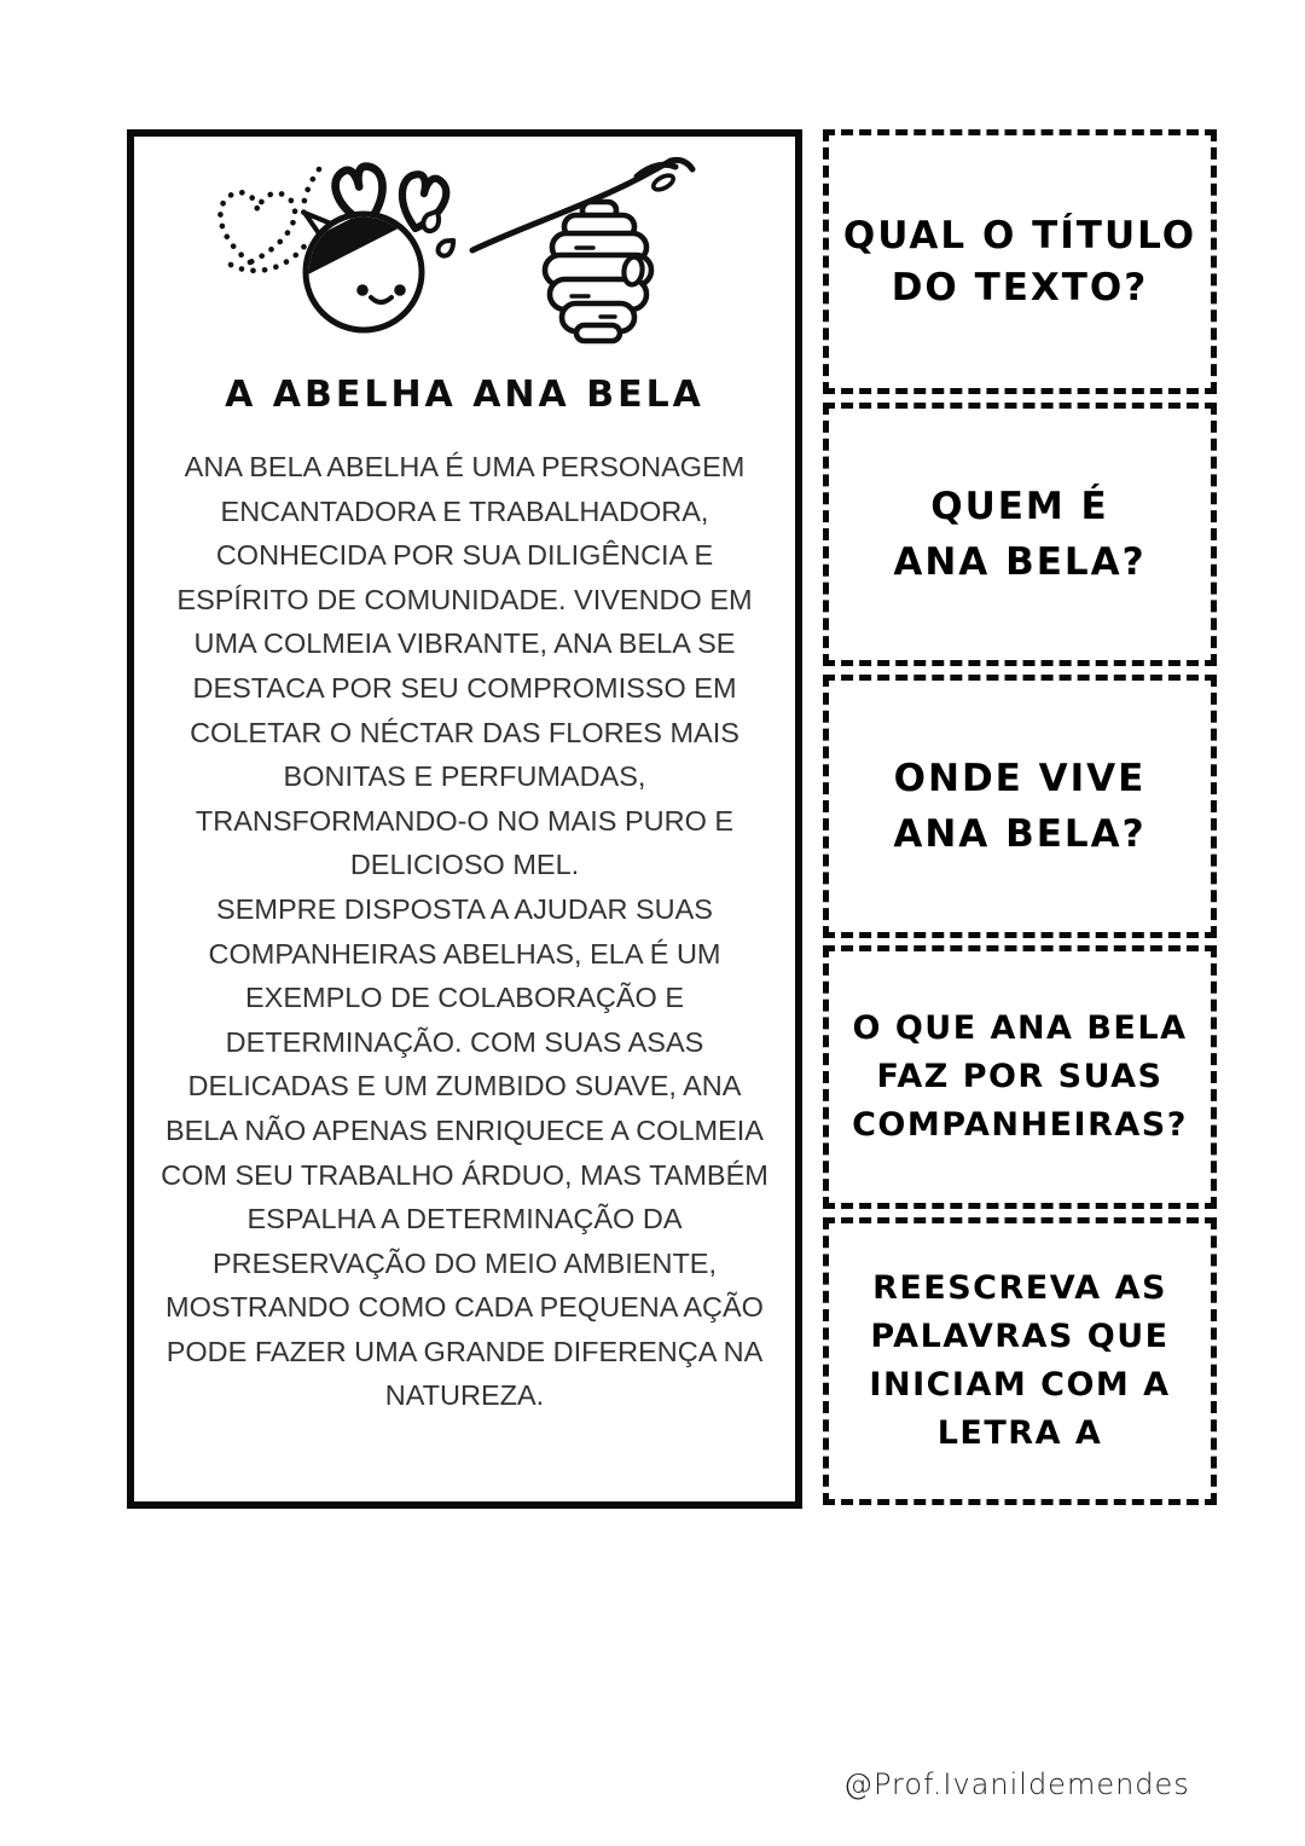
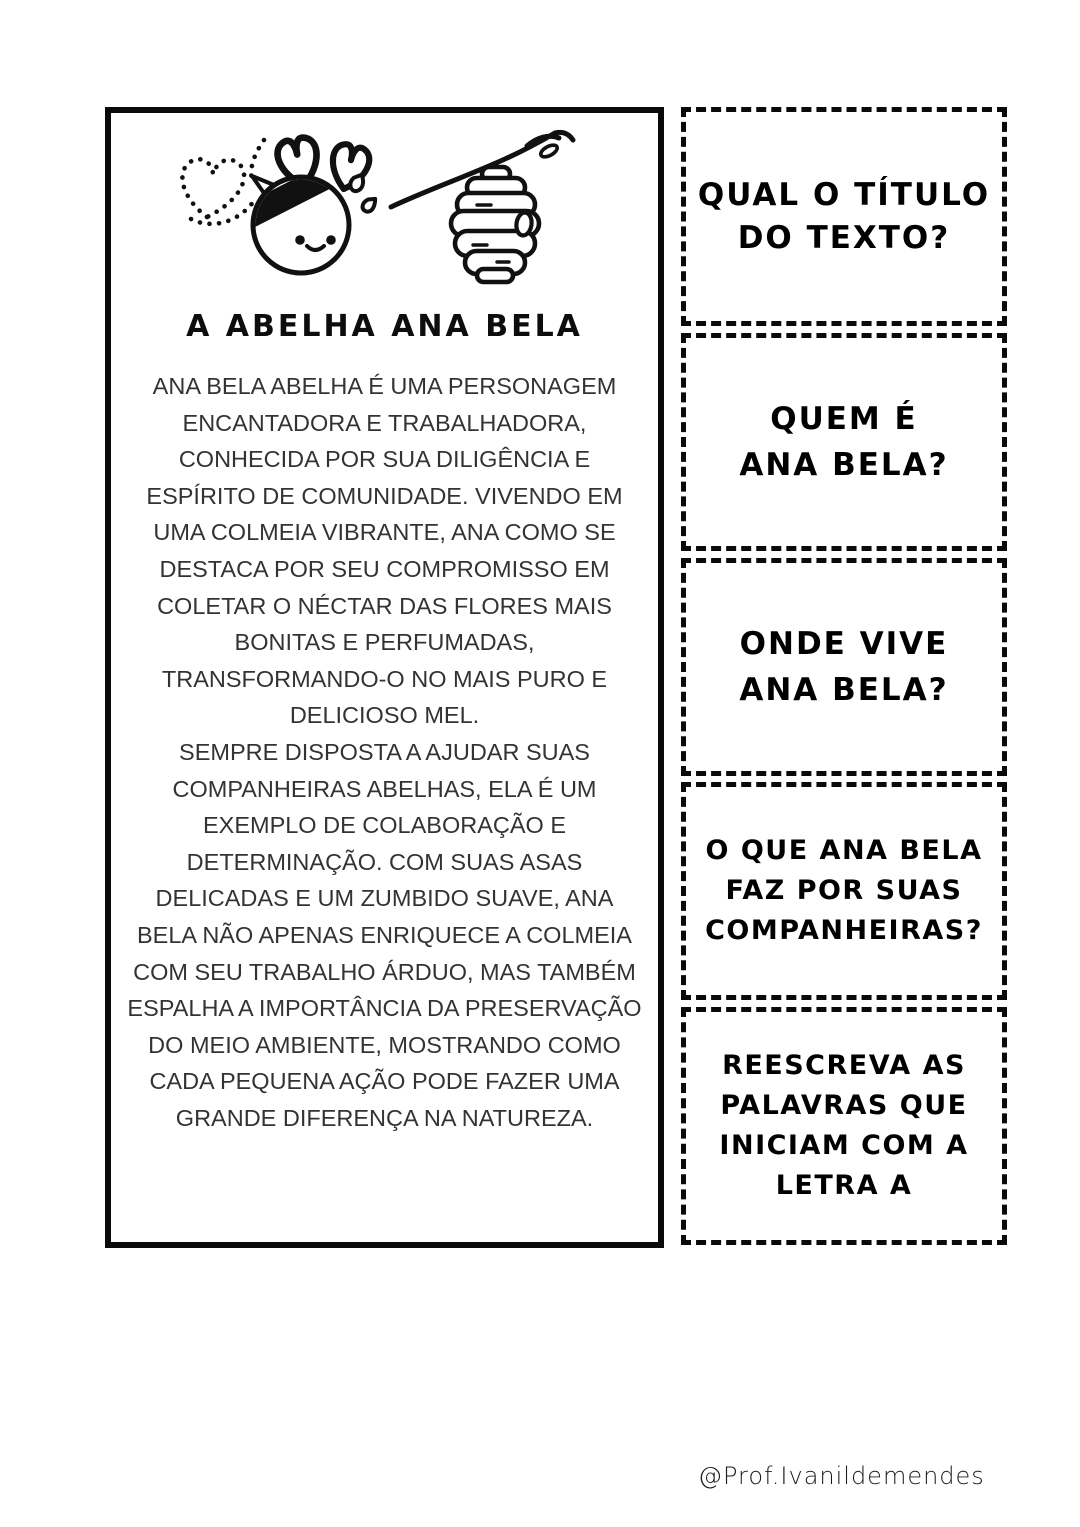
  A ABELHA ANA BELA
- ANA BELA ABELHA É UMA PERSONAGEM ENCANTADORA E TRABALHADORA, CONHECIDA POR SUA DILIGÊNCIA E ESPÍRITO DE COMUNIDADE. VIVENDO EM UMA COLMEIA VIBRANTE, ANA BELA SE DESTACA POR SEU COMPROMISSO EM COLETAR O NÉCTAR DAS FLORES MAIS BONITAS E PERFUMADAS, TRANSFORMANDO-O NO MAIS PURO E DELICIOSO MEL.
+ ANA BELA ABELHA É UMA PERSONAGEM ENCANTADORA E TRABALHADORA, CONHECIDA POR SUA DILIGÊNCIA E ESPÍRITO DE COMUNIDADE. VIVENDO EM UMA COLMEIA VIBRANTE, ANA COMO SE DESTACA POR SEU COMPROMISSO EM COLETAR O NÉCTAR DAS FLORES MAIS BONITAS E PERFUMADAS, TRANSFORMANDO-O NO MAIS PURO E DELICIOSO MEL.
- SEMPRE DISPOSTA A AJUDAR SUAS COMPANHEIRAS ABELHAS, ELA É UM EXEMPLO DE COLABORAÇÃO E DETERMINAÇÃO. COM SUAS ASAS DELICADAS E UM ZUMBIDO SUAVE, ANA BELA NÃO APENAS ENRIQUECE A COLMEIA COM SEU TRABALHO ÁRDUO, MAS TAMBÉM ESPALHA A DETERMINAÇÃO DA PRESERVAÇÃO DO MEIO AMBIENTE, MOSTRANDO COMO CADA PEQUENA AÇÃO PODE FAZER UMA GRANDE DIFERENÇA NA NATUREZA.
+ SEMPRE DISPOSTA A AJUDAR SUAS COMPANHEIRAS ABELHAS, ELA É UM EXEMPLO DE COLABORAÇÃO E DETERMINAÇÃO. COM SUAS ASAS DELICADAS E UM ZUMBIDO SUAVE, ANA BELA NÃO APENAS ENRIQUECE A COLMEIA COM SEU TRABALHO ÁRDUO, MAS TAMBÉM ESPALHA A IMPORTÂNCIA DA PRESERVAÇÃO DO MEIO AMBIENTE, MOSTRANDO COMO CADA PEQUENA AÇÃO PODE FAZER UMA GRANDE DIFERENÇA NA NATUREZA.
  QUAL O TÍTULO
  DO TEXTO?
  QUEM É
  ANA BELA?
  ONDE VIVE
  ANA BELA?
  O QUE ANA BELA
  FAZ POR SUAS
  COMPANHEIRAS?
  REESCREVA AS
  PALAVRAS QUE
  INICIAM COM A
  LETRA A
  @Prof.Ivanildemendes
